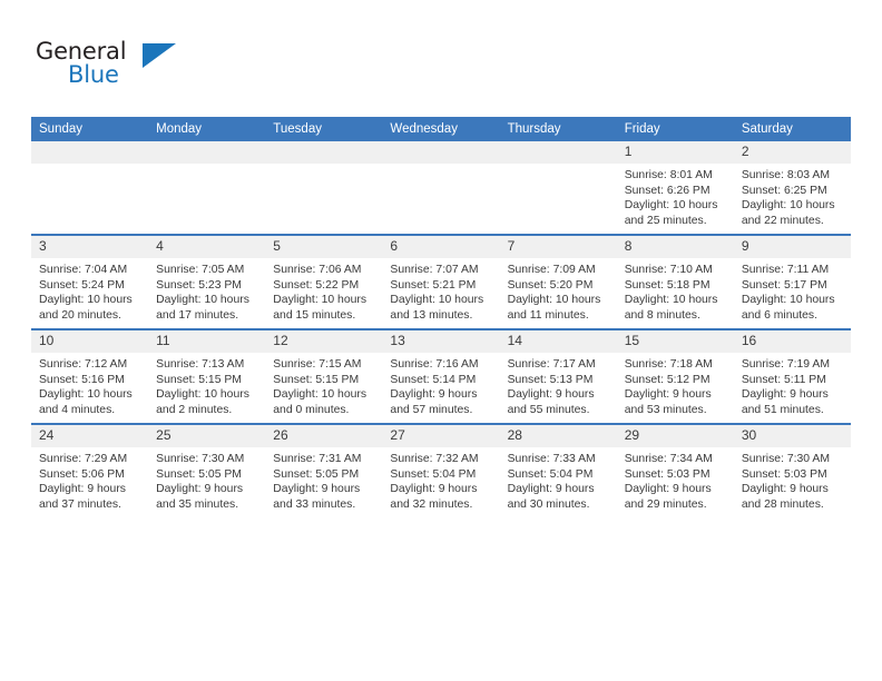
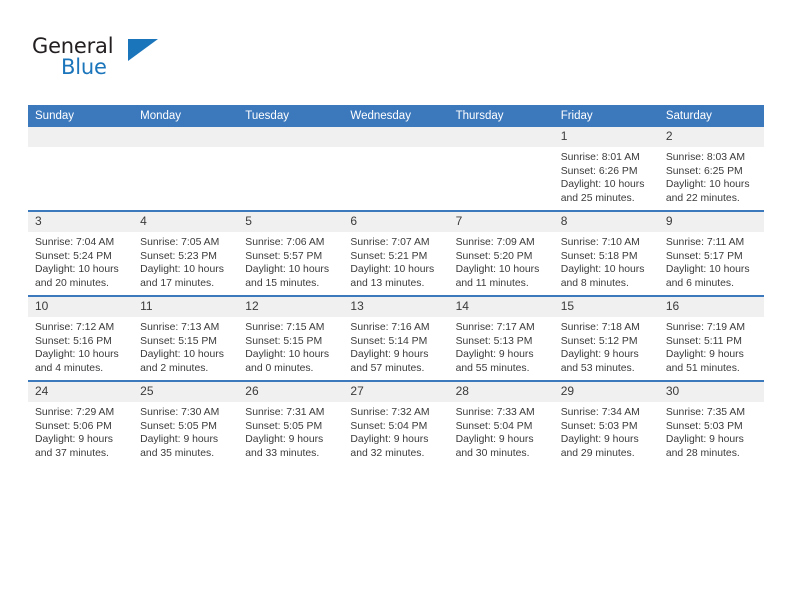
  General
  Blue
  Sunday	Monday	Tuesday	Wednesday	Thursday	Friday	Saturday
  					1Sunrise: 8:01 AMSunset: 6:26 PMDaylight: 10 hours and 25 minutes.	2Sunrise: 8:03 AMSunset: 6:25 PMDaylight: 10 hours and 22 minutes.
- 3Sunrise: 7:04 AMSunset: 5:24 PMDaylight: 10 hours and 20 minutes.	4Sunrise: 7:05 AMSunset: 5:23 PMDaylight: 10 hours and 17 minutes.	5Sunrise: 7:06 AMSunset: 5:22 PMDaylight: 10 hours and 15 minutes.	6Sunrise: 7:07 AMSunset: 5:21 PMDaylight: 10 hours and 13 minutes.	7Sunrise: 7:09 AMSunset: 5:20 PMDaylight: 10 hours and 11 minutes.	8Sunrise: 7:10 AMSunset: 5:18 PMDaylight: 10 hours and 8 minutes.	9Sunrise: 7:11 AMSunset: 5:17 PMDaylight: 10 hours and 6 minutes.
+ 3Sunrise: 7:04 AMSunset: 5:24 PMDaylight: 10 hours and 20 minutes.	4Sunrise: 7:05 AMSunset: 5:23 PMDaylight: 10 hours and 17 minutes.	5Sunrise: 7:06 AMSunset: 5:57 PMDaylight: 10 hours and 15 minutes.	6Sunrise: 7:07 AMSunset: 5:21 PMDaylight: 10 hours and 13 minutes.	7Sunrise: 7:09 AMSunset: 5:20 PMDaylight: 10 hours and 11 minutes.	8Sunrise: 7:10 AMSunset: 5:18 PMDaylight: 10 hours and 8 minutes.	9Sunrise: 7:11 AMSunset: 5:17 PMDaylight: 10 hours and 6 minutes.
  10Sunrise: 7:12 AMSunset: 5:16 PMDaylight: 10 hours and 4 minutes.	11Sunrise: 7:13 AMSunset: 5:15 PMDaylight: 10 hours and 2 minutes.	12Sunrise: 7:15 AMSunset: 5:15 PMDaylight: 10 hours and 0 minutes.	13Sunrise: 7:16 AMSunset: 5:14 PMDaylight: 9 hours and 57 minutes.	14Sunrise: 7:17 AMSunset: 5:13 PMDaylight: 9 hours and 55 minutes.	15Sunrise: 7:18 AMSunset: 5:12 PMDaylight: 9 hours and 53 minutes.	16Sunrise: 7:19 AMSunset: 5:11 PMDaylight: 9 hours and 51 minutes.
- 24Sunrise: 7:29 AMSunset: 5:06 PMDaylight: 9 hours and 37 minutes.	25Sunrise: 7:30 AMSunset: 5:05 PMDaylight: 9 hours and 35 minutes.	26Sunrise: 7:31 AMSunset: 5:05 PMDaylight: 9 hours and 33 minutes.	27Sunrise: 7:32 AMSunset: 5:04 PMDaylight: 9 hours and 32 minutes.	28Sunrise: 7:33 AMSunset: 5:04 PMDaylight: 9 hours and 30 minutes.	29Sunrise: 7:34 AMSunset: 5:03 PMDaylight: 9 hours and 29 minutes.	30Sunrise: 7:30 AMSunset: 5:03 PMDaylight: 9 hours and 28 minutes.
+ 24Sunrise: 7:29 AMSunset: 5:06 PMDaylight: 9 hours and 37 minutes.	25Sunrise: 7:30 AMSunset: 5:05 PMDaylight: 9 hours and 35 minutes.	26Sunrise: 7:31 AMSunset: 5:05 PMDaylight: 9 hours and 33 minutes.	27Sunrise: 7:32 AMSunset: 5:04 PMDaylight: 9 hours and 32 minutes.	28Sunrise: 7:33 AMSunset: 5:04 PMDaylight: 9 hours and 30 minutes.	29Sunrise: 7:34 AMSunset: 5:03 PMDaylight: 9 hours and 29 minutes.	30Sunrise: 7:35 AMSunset: 5:03 PMDaylight: 9 hours and 28 minutes.
